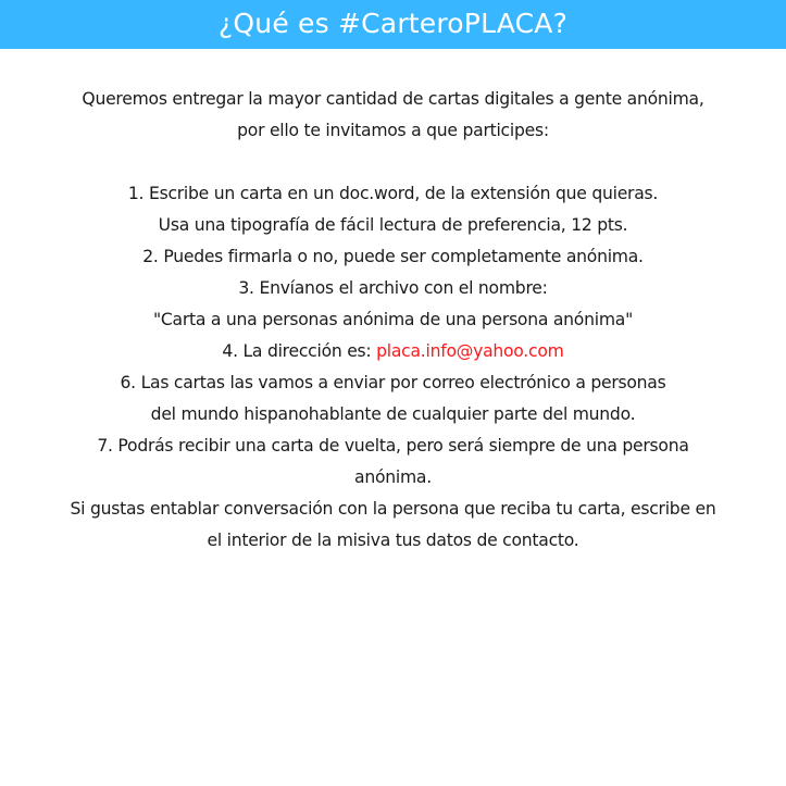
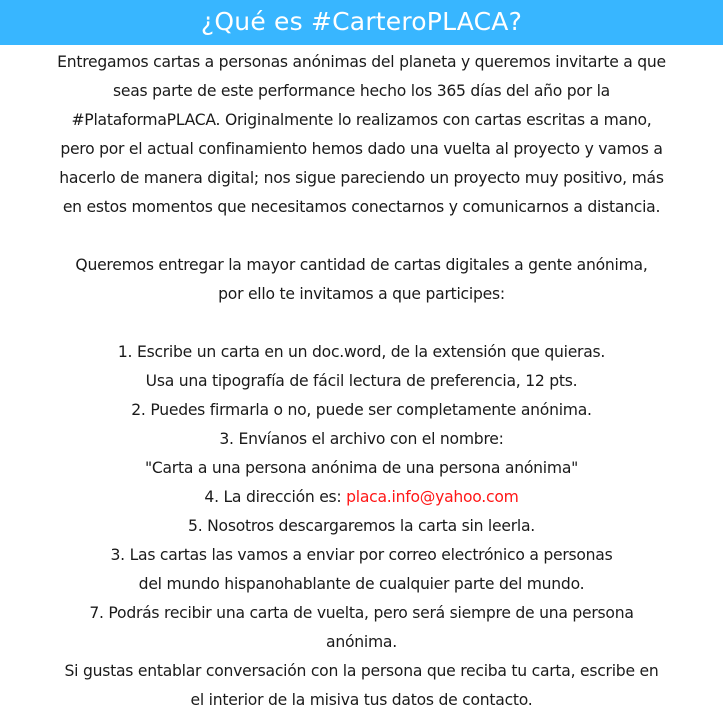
  ¿Qué es #CarteroPLACA?
+ Entregamos cartas a personas anónimas del planeta y queremos invitarte a que
+ seas parte de este performance hecho los 365 días del año por la
+ #PlataformaPLACA. Originalmente lo realizamos con cartas escritas a mano,
+ pero por el actual confinamiento hemos dado una vuelta al proyecto y vamos a
+ hacerlo de manera digital; nos sigue pareciendo un proyecto muy positivo, más
+ en estos momentos que necesitamos conectarnos y comunicarnos a distancia.
  Queremos entregar la mayor cantidad de cartas digitales a gente anónima,
  por ello te invitamos a que participes:
  1. Escribe un carta en un doc.word, de la extensión que quieras.
  Usa una tipografía de fácil lectura de preferencia, 12 pts.
  2. Puedes firmarla o no, puede ser completamente anónima.
  3. Envíanos el archivo con el nombre:
- "Carta a una personas anónima de una persona anónima"
+ "Carta a una persona anónima de una persona anónima"
  4. La dirección es: placa.info@yahoo.com
+ 5. Nosotros descargaremos la carta sin leerla.
- 6. Las cartas las vamos a enviar por correo electrónico a personas
+ 3. Las cartas las vamos a enviar por correo electrónico a personas
  del mundo hispanohablante de cualquier parte del mundo.
  7. Podrás recibir una carta de vuelta, pero será siempre de una persona
  anónima.
  Si gustas entablar conversación con la persona que reciba tu carta, escribe en
  el interior de la misiva tus datos de contacto.
